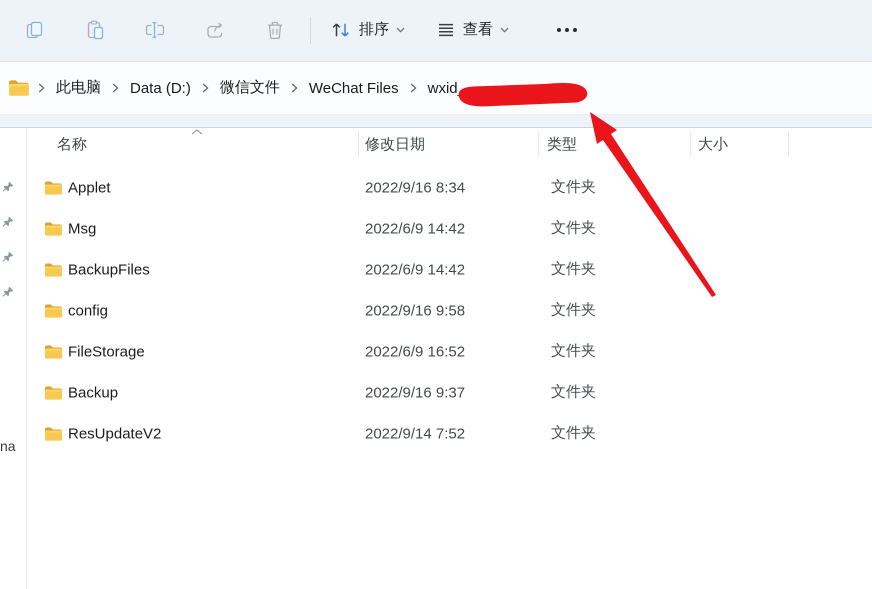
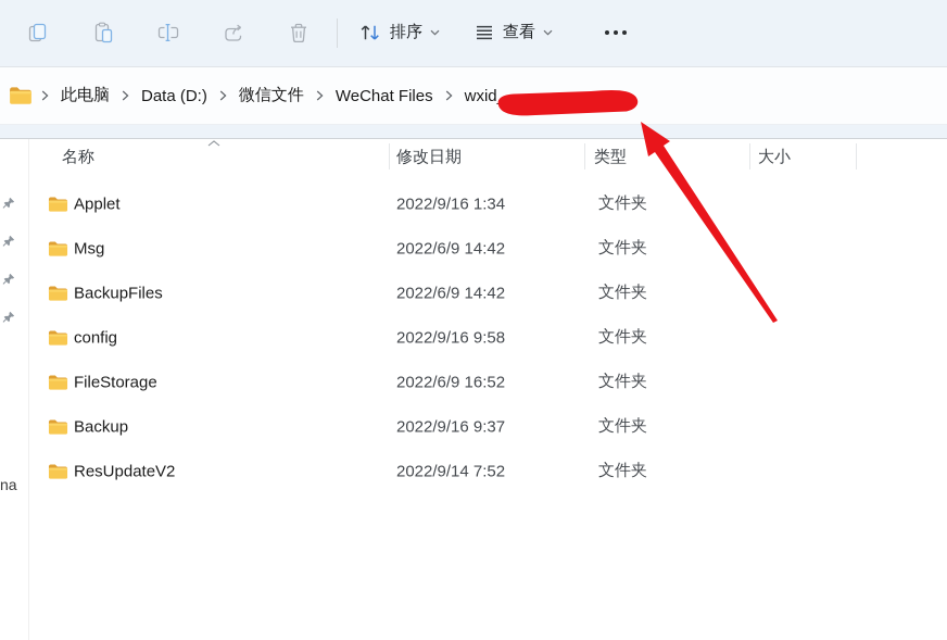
  排序
  查看
  此电脑
  Data (D:)
  微信文件
  WeChat Files
  wxid_
  na
  名称
  修改日期
  类型
  大小
  Applet
- 2022/9/16 8:34
+ 2022/9/16 1:34
  文件夹
  Msg
  2022/6/9 14:42
  文件夹
  BackupFiles
  2022/6/9 14:42
  文件夹
  config
  2022/9/16 9:58
  文件夹
  FileStorage
  2022/6/9 16:52
  文件夹
  Backup
  2022/9/16 9:37
  文件夹
  ResUpdateV2
  2022/9/14 7:52
  文件夹
